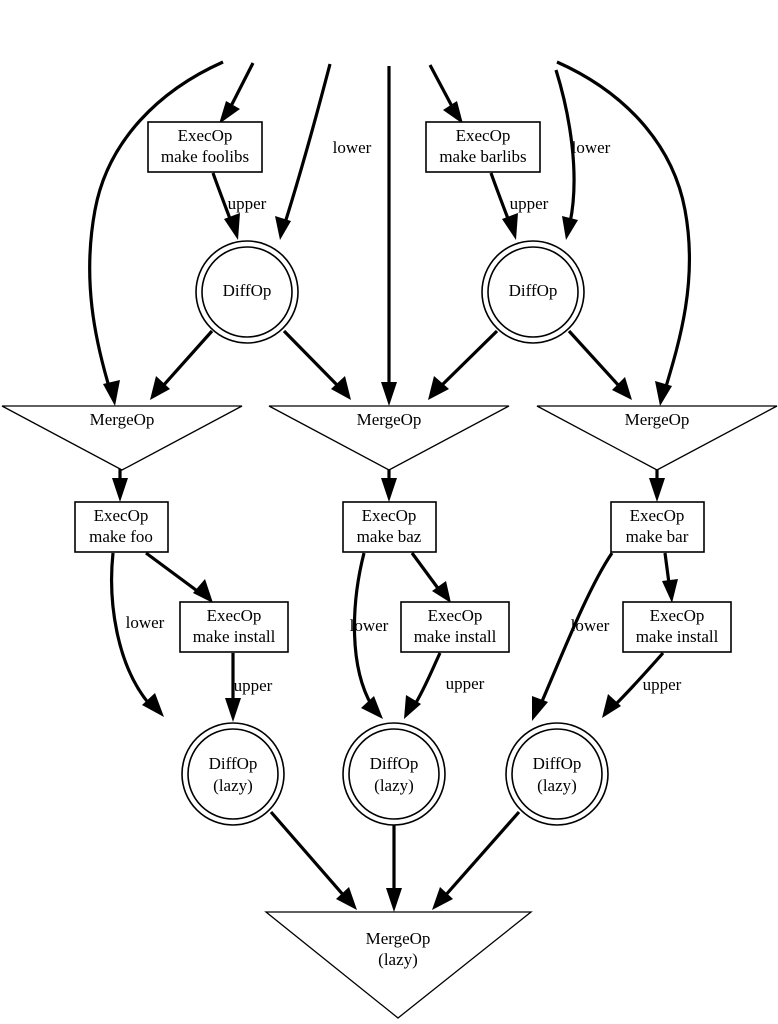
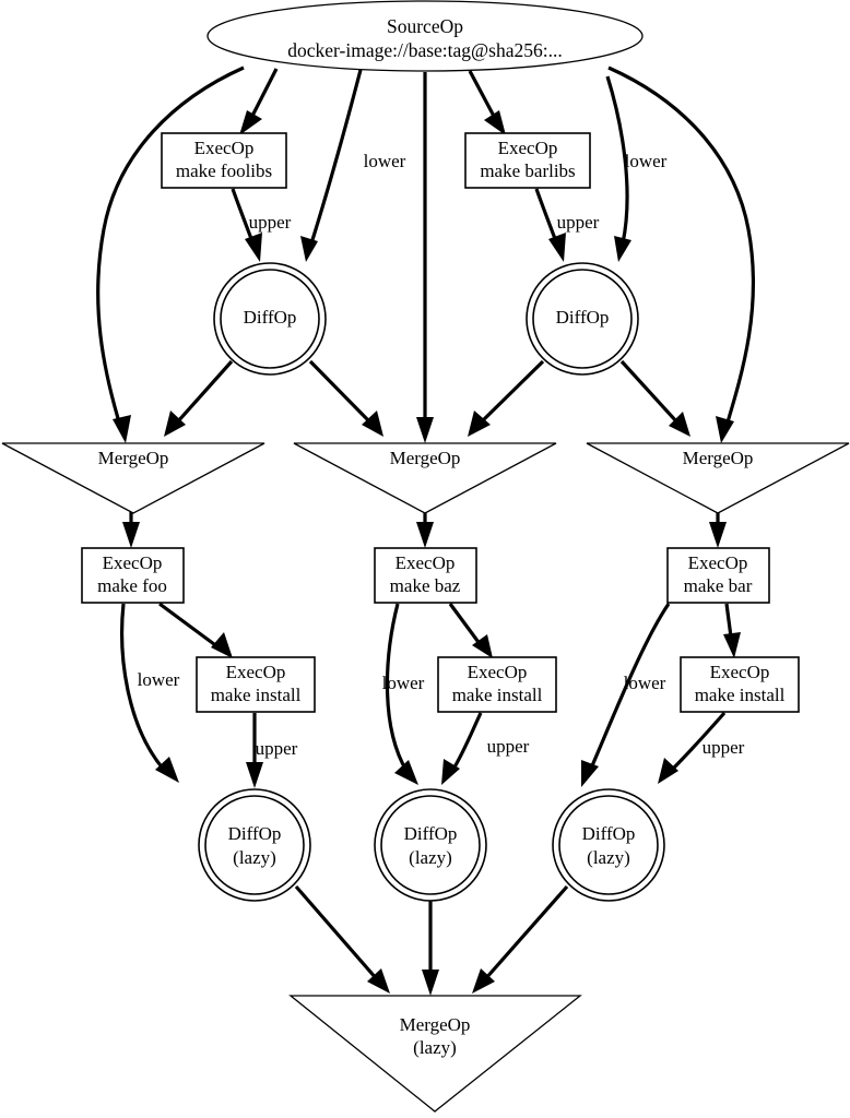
+ SourceOp
+ docker-image://base:tag@sha256:...
  ExecOp
  make foolibs
  ExecOp
  make barlibs
  DiffOp
  DiffOp
  MergeOp
  MergeOp
  MergeOp
  ExecOp
  make foo
  ExecOp
  make baz
  ExecOp
  make bar
  ExecOp
  make install
  ExecOp
  make install
  ExecOp
  make install
  DiffOp
  (lazy)
  DiffOp
  (lazy)
  DiffOp
  (lazy)
  MergeOp
  (lazy)
  lower
  lower
  upper
  upper
  lower
  lower
  lower
  upper
  upper
  upper
